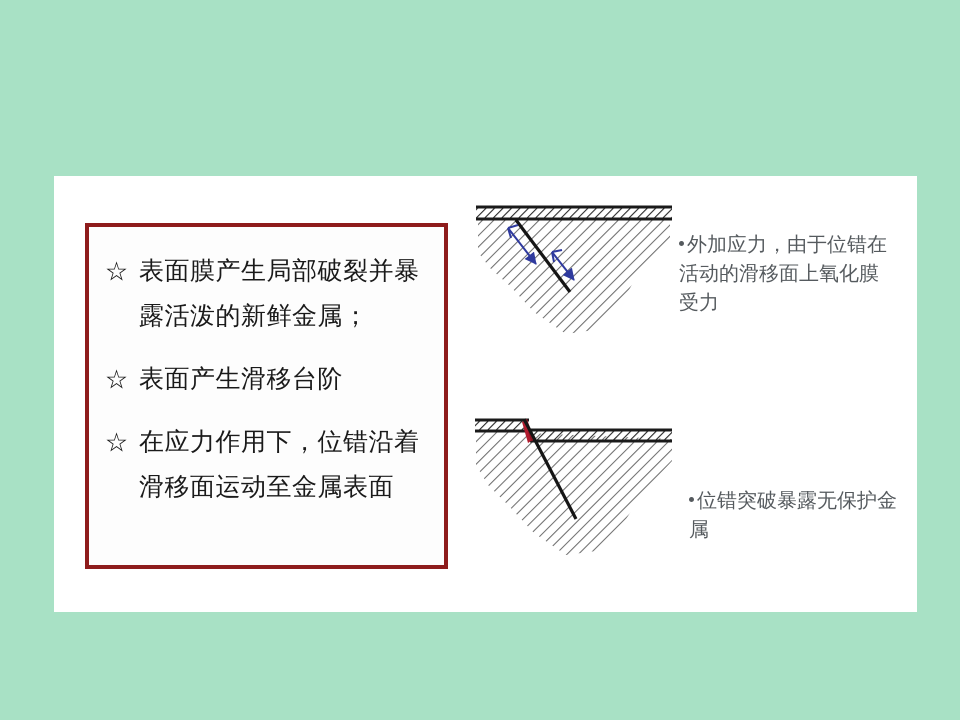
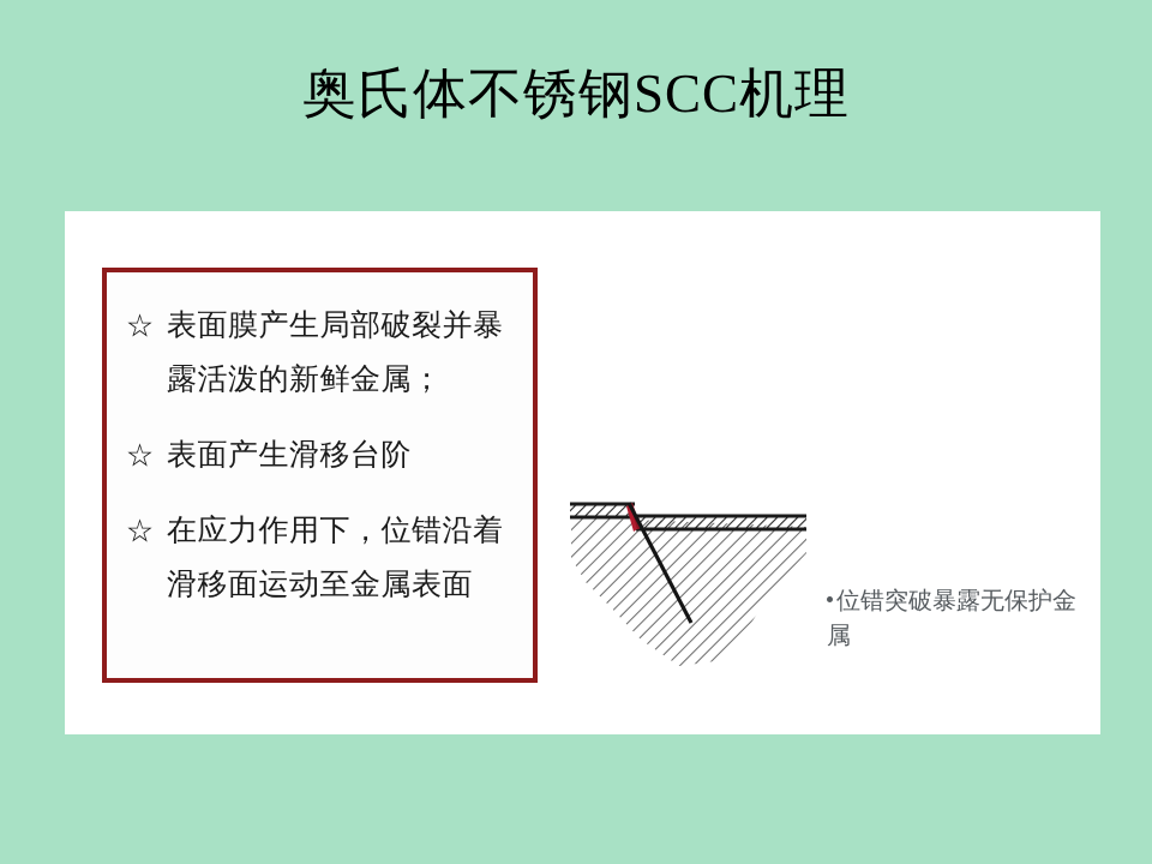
+ 奥氏体不锈钢SCC机理
  ☆
  表面膜产生局部破裂并暴露活泼的新鲜金属；
  ☆
  表面产生滑移台阶
  ☆
  在应力作用下，位错沿着滑移面运动至金属表面
- 外加应力，由于位错在活动的滑移面上氧化膜受力
  位错突破暴露无保护金属
